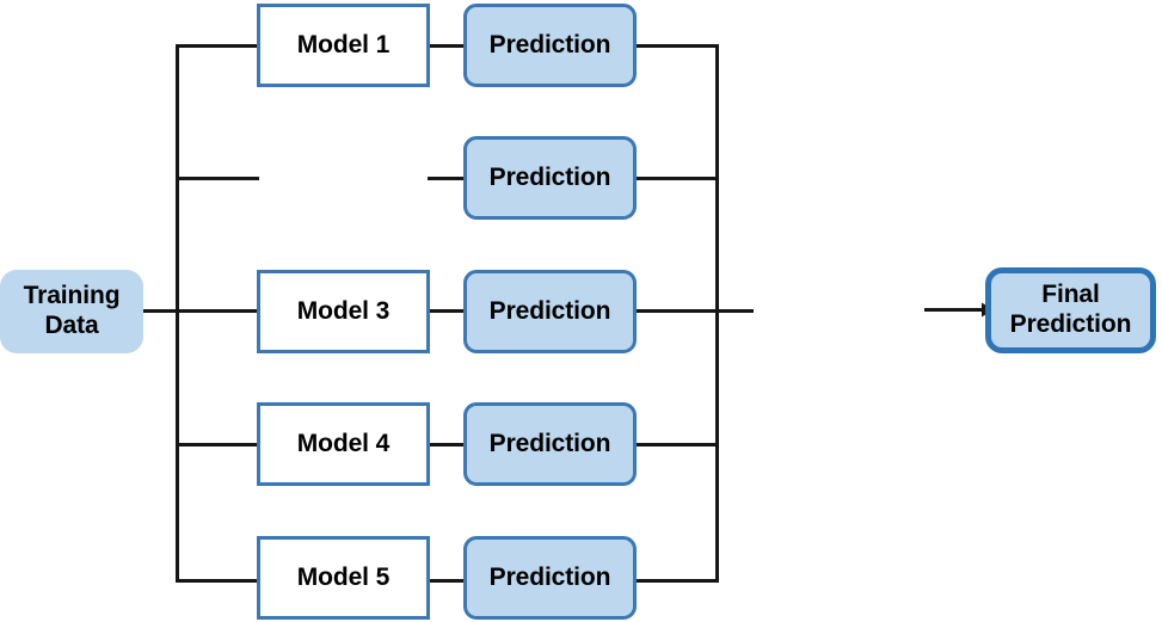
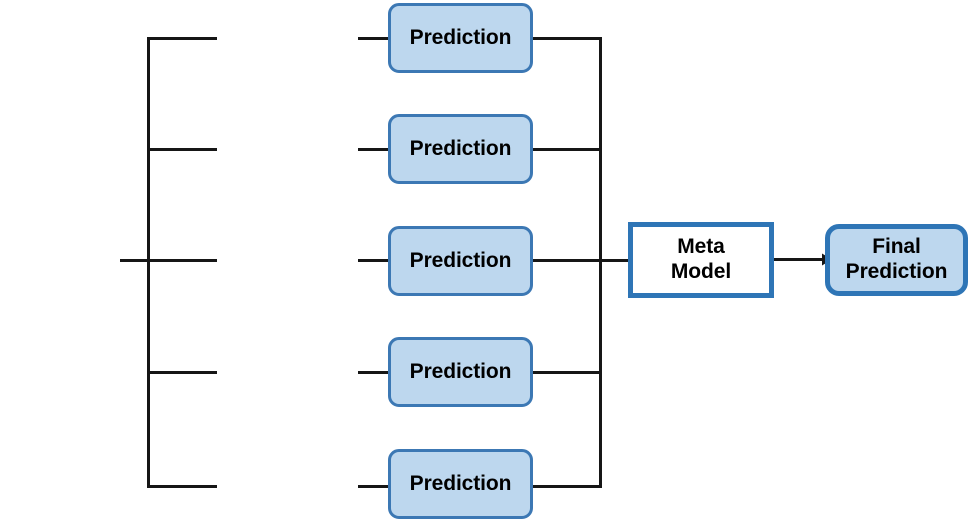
- Training
- Data
- Model 1
- Model 3
- Model 4
- Model 5
  Prediction
  Prediction
  Prediction
  Prediction
  Prediction
+ Meta
+ Model
  Final
  Prediction
